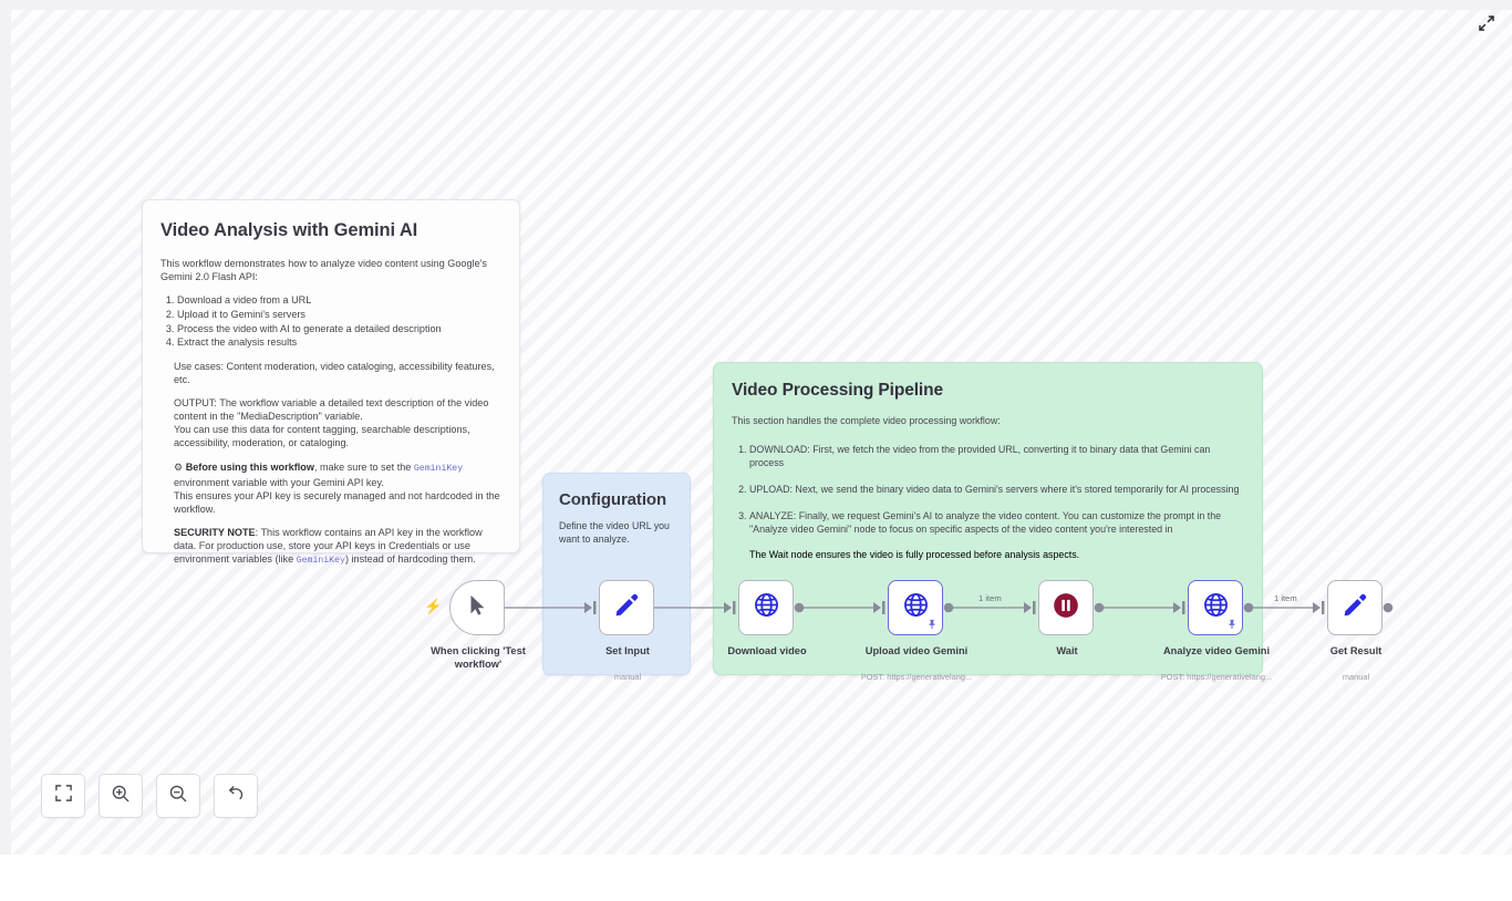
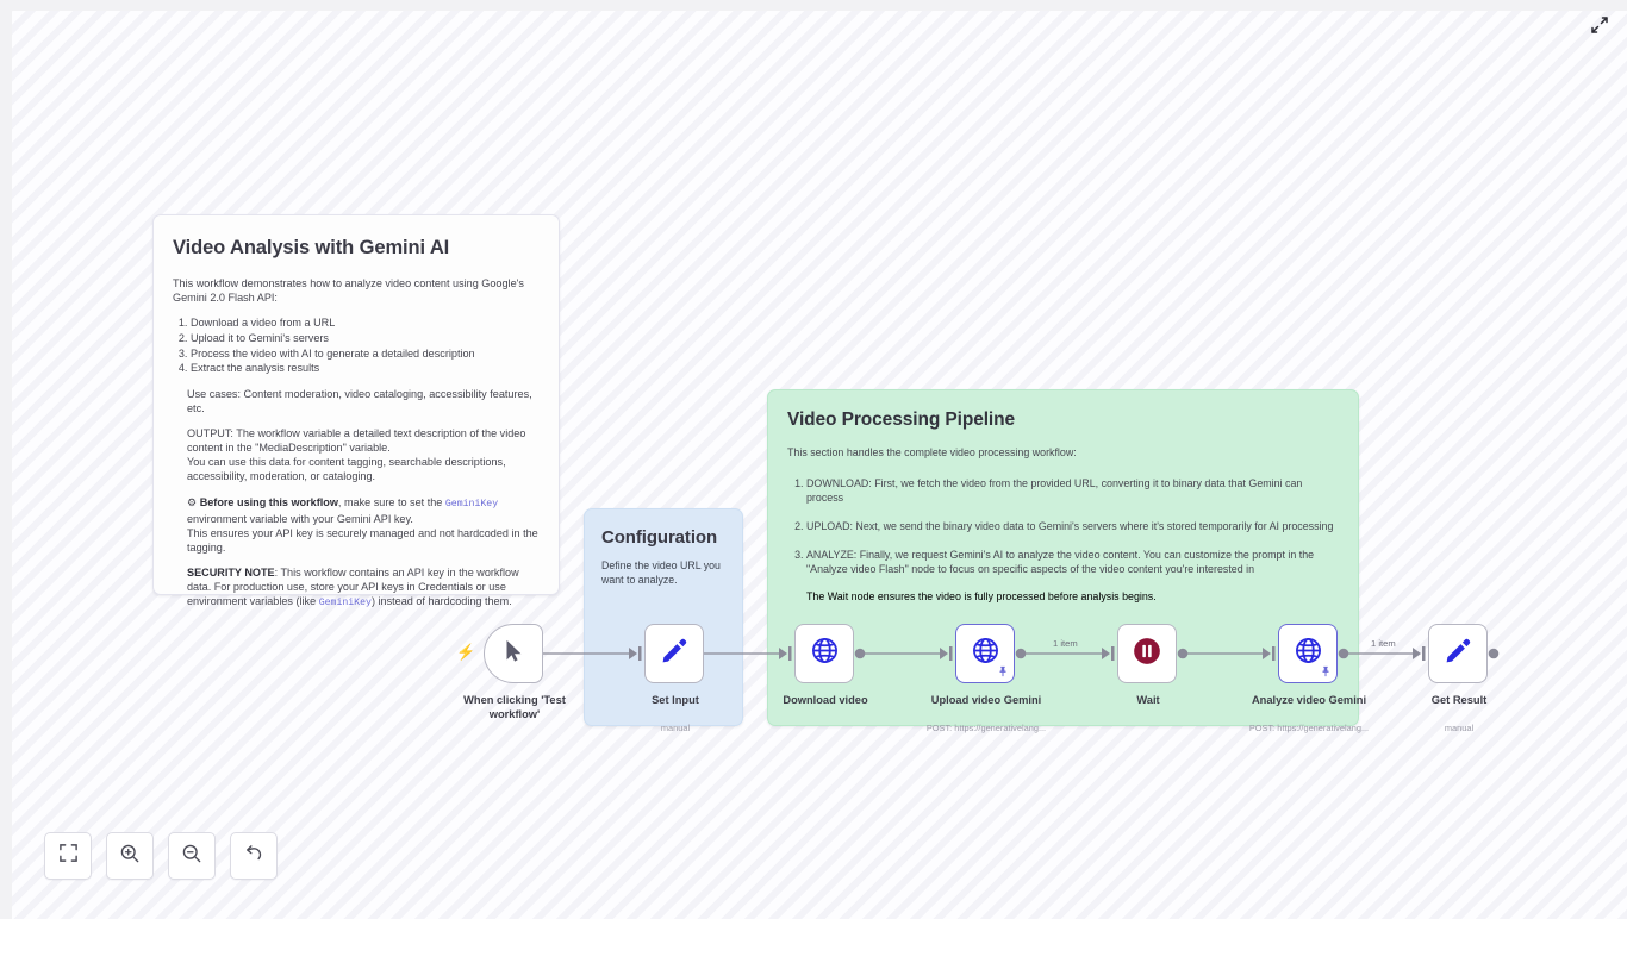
  Video Analysis with Gemini AI
  This workflow demonstrates how to analyze video content using Google's Gemini 2.0 Flash API:
  Download a video from a URL
  Upload it to Gemini's servers
  Process the video with AI to generate a detailed description
  Extract the analysis results
  Use cases: Content moderation, video cataloging, accessibility features, etc.
  OUTPUT: The workflow variable a detailed text description of the video content in the "MediaDescription" variable.
  You can use this data for content tagging, searchable descriptions, accessibility, moderation, or cataloging.
  ⚙ Before using this workflow, make sure to set the GeminiKey environment variable with your Gemini API key.
- This ensures your API key is securely managed and not hardcoded in the workflow.
+ This ensures your API key is securely managed and not hardcoded in the tagging.
  SECURITY NOTE: This workflow contains an API key in the workflow data. For production use, store your API keys in Credentials or use environment variables (like GeminiKey) instead of hardcoding them.
  Configuration
  Define the video URL you want to analyze.
  Video Processing Pipeline
  This section handles the complete video processing workflow:
  DOWNLOAD: First, we fetch the video from the provided URL, converting it to binary data that Gemini can process
  UPLOAD: Next, we send the binary video data to Gemini's servers where it's stored temporarily for AI processing
- ANALYZE: Finally, we request Gemini's AI to analyze the video content. You can customize the prompt in the "Analyze video Gemini" node to focus on specific aspects of the video content you're interested in
+ ANALYZE: Finally, we request Gemini's AI to analyze the video content. You can customize the prompt in the "Analyze video Flash" node to focus on specific aspects of the video content you're interested in
- The Wait node ensures the video is fully processed before analysis aspects.
+ The Wait node ensures the video is fully processed before analysis begins.
  1 item
  1 item
  ⚡
  When clicking 'Test workflow'
  Set Input
  manual
  Download video
  Upload video Gemini
  POST: https://generativelang...
  Wait
  Analyze video Gemini
  POST: https://generativelang...
  Get Result
  manual
